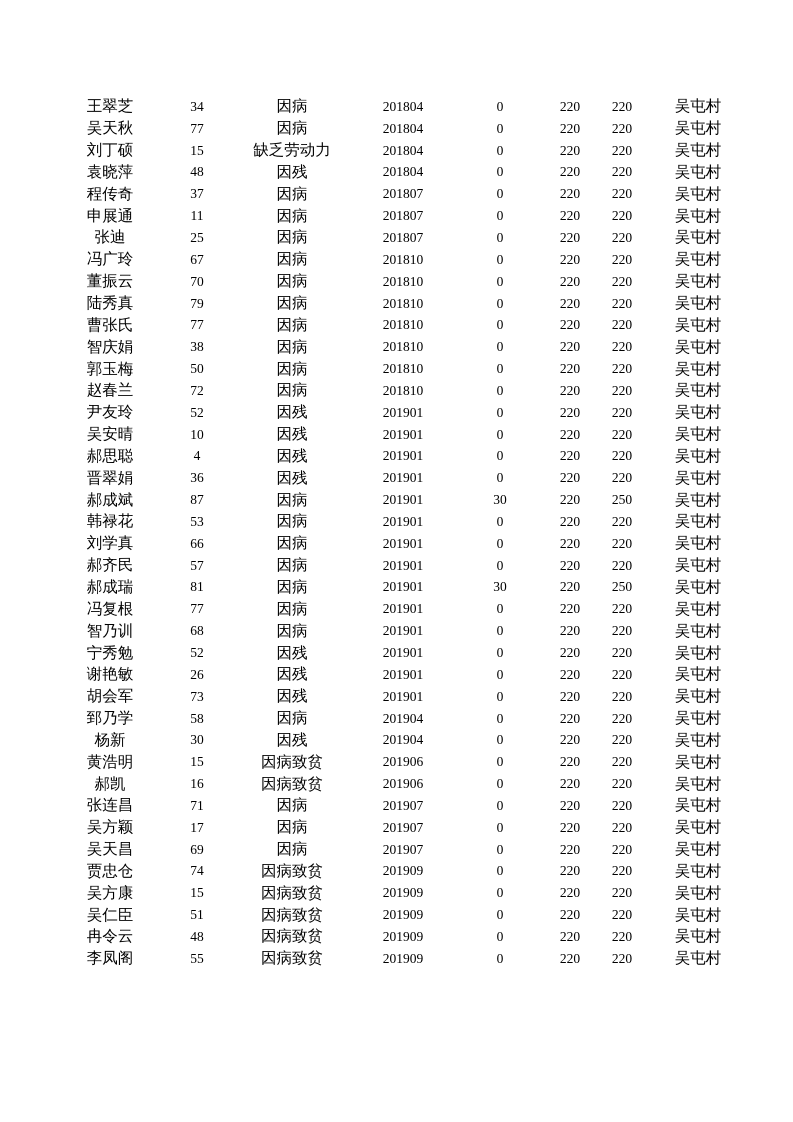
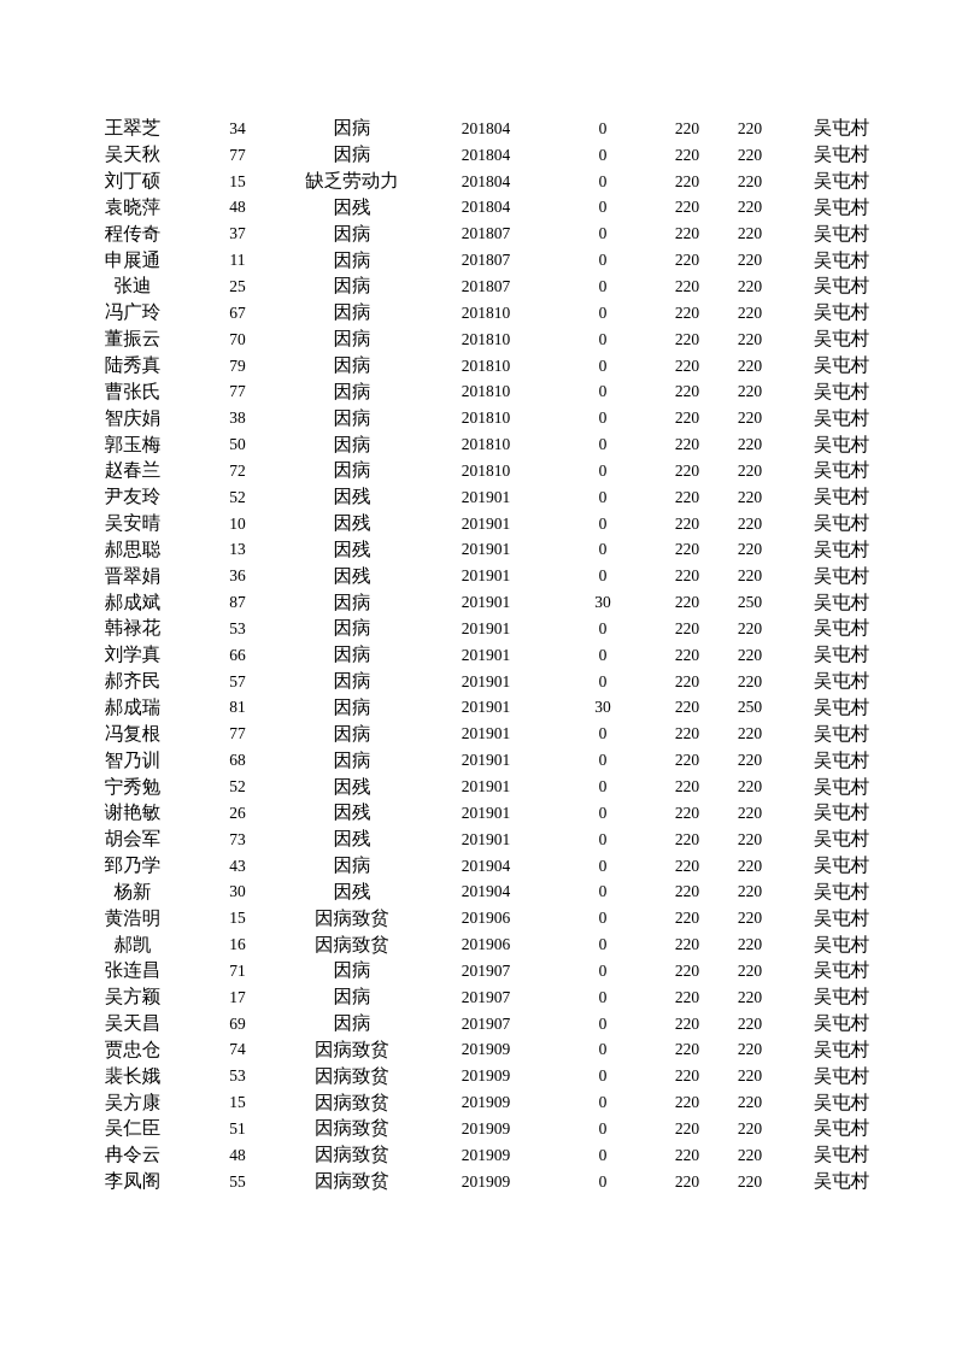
  王翠芝	34	因病	201804	0	220	220	吴屯村
  吴天秋	77	因病	201804	0	220	220	吴屯村
  刘丁硕	15	缺乏劳动力	201804	0	220	220	吴屯村
  袁晓萍	48	因残	201804	0	220	220	吴屯村
  程传奇	37	因病	201807	0	220	220	吴屯村
  申展通	11	因病	201807	0	220	220	吴屯村
  张迪	25	因病	201807	0	220	220	吴屯村
  冯广玲	67	因病	201810	0	220	220	吴屯村
  董振云	70	因病	201810	0	220	220	吴屯村
  陆秀真	79	因病	201810	0	220	220	吴屯村
  曹张氏	77	因病	201810	0	220	220	吴屯村
  智庆娟	38	因病	201810	0	220	220	吴屯村
  郭玉梅	50	因病	201810	0	220	220	吴屯村
  赵春兰	72	因病	201810	0	220	220	吴屯村
  尹友玲	52	因残	201901	0	220	220	吴屯村
  吴安晴	10	因残	201901	0	220	220	吴屯村
- 郝思聪	4	因残	201901	0	220	220	吴屯村
+ 郝思聪	13	因残	201901	0	220	220	吴屯村
  晋翠娟	36	因残	201901	0	220	220	吴屯村
  郝成斌	87	因病	201901	30	220	250	吴屯村
  韩禄花	53	因病	201901	0	220	220	吴屯村
  刘学真	66	因病	201901	0	220	220	吴屯村
  郝齐民	57	因病	201901	0	220	220	吴屯村
  郝成瑞	81	因病	201901	30	220	250	吴屯村
  冯复根	77	因病	201901	0	220	220	吴屯村
  智乃训	68	因病	201901	0	220	220	吴屯村
  宁秀勉	52	因残	201901	0	220	220	吴屯村
  谢艳敏	26	因残	201901	0	220	220	吴屯村
  胡会军	73	因残	201901	0	220	220	吴屯村
- 郅乃学	58	因病	201904	0	220	220	吴屯村
+ 郅乃学	43	因病	201904	0	220	220	吴屯村
  杨新	30	因残	201904	0	220	220	吴屯村
  黄浩明	15	因病致贫	201906	0	220	220	吴屯村
  郝凯	16	因病致贫	201906	0	220	220	吴屯村
  张连昌	71	因病	201907	0	220	220	吴屯村
  吴方颖	17	因病	201907	0	220	220	吴屯村
  吴天昌	69	因病	201907	0	220	220	吴屯村
  贾忠仓	74	因病致贫	201909	0	220	220	吴屯村
+ 裴长娥	53	因病致贫	201909	0	220	220	吴屯村
  吴方康	15	因病致贫	201909	0	220	220	吴屯村
  吴仁臣	51	因病致贫	201909	0	220	220	吴屯村
  冉令云	48	因病致贫	201909	0	220	220	吴屯村
  李凤阁	55	因病致贫	201909	0	220	220	吴屯村
